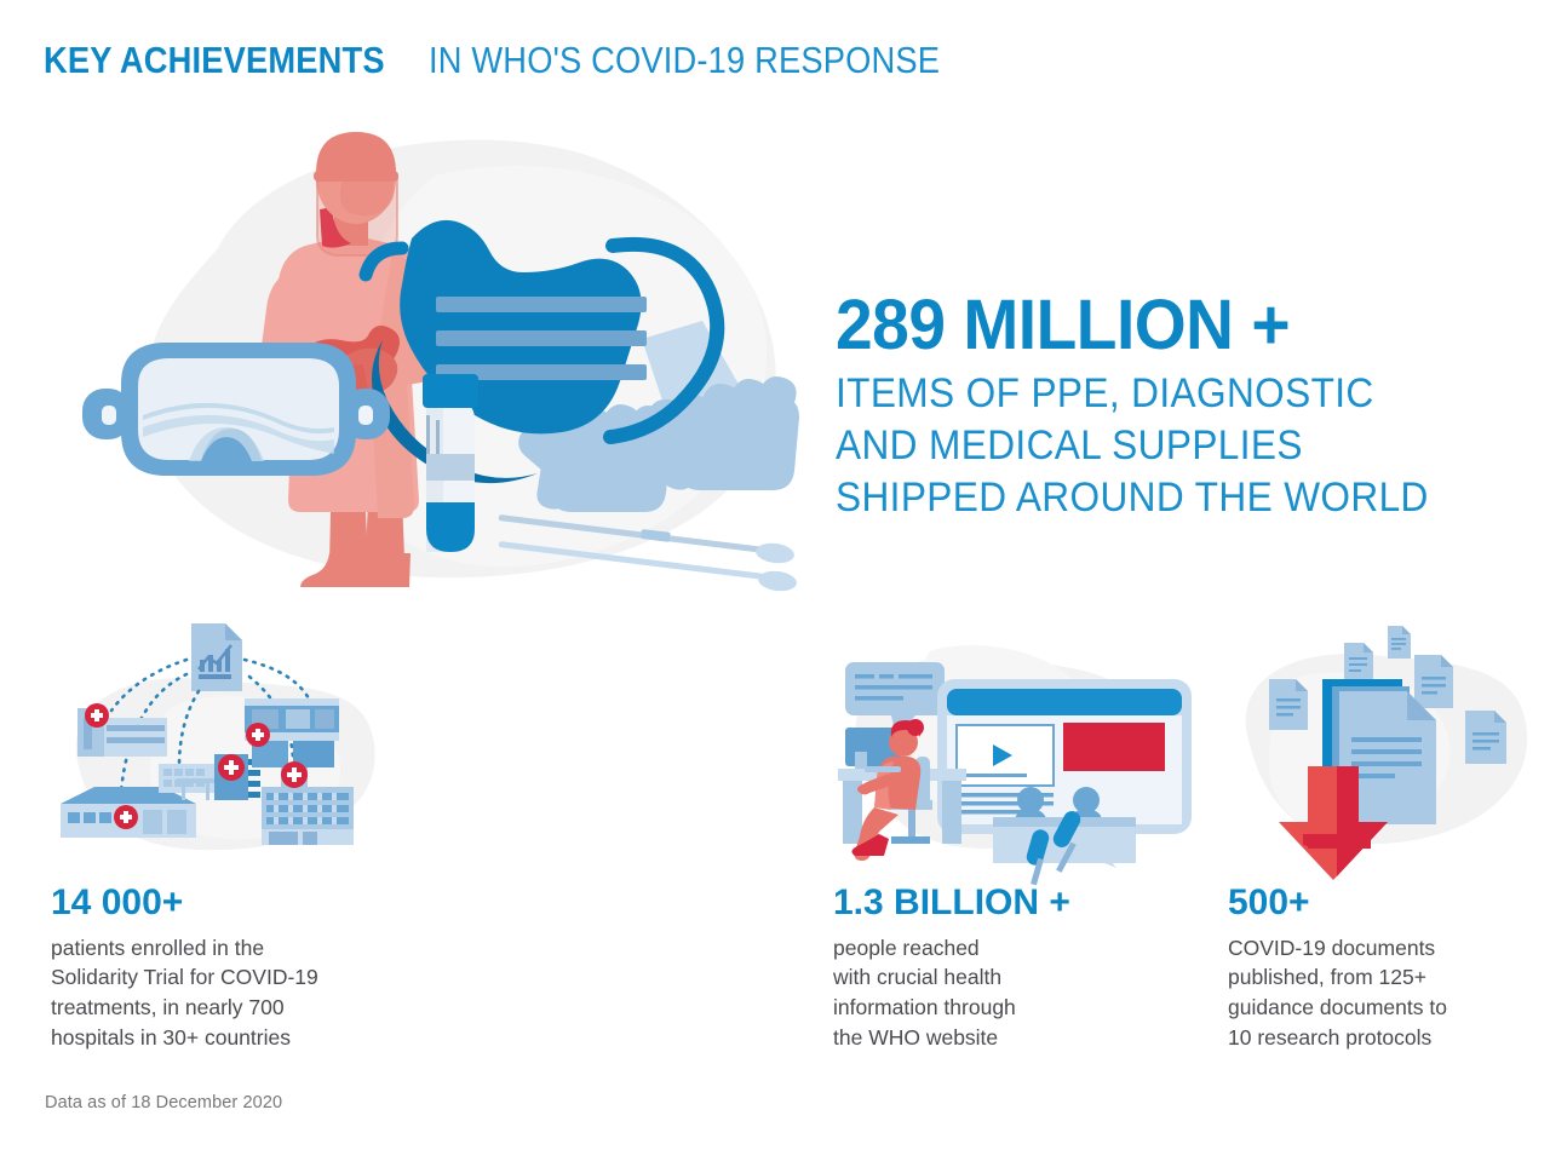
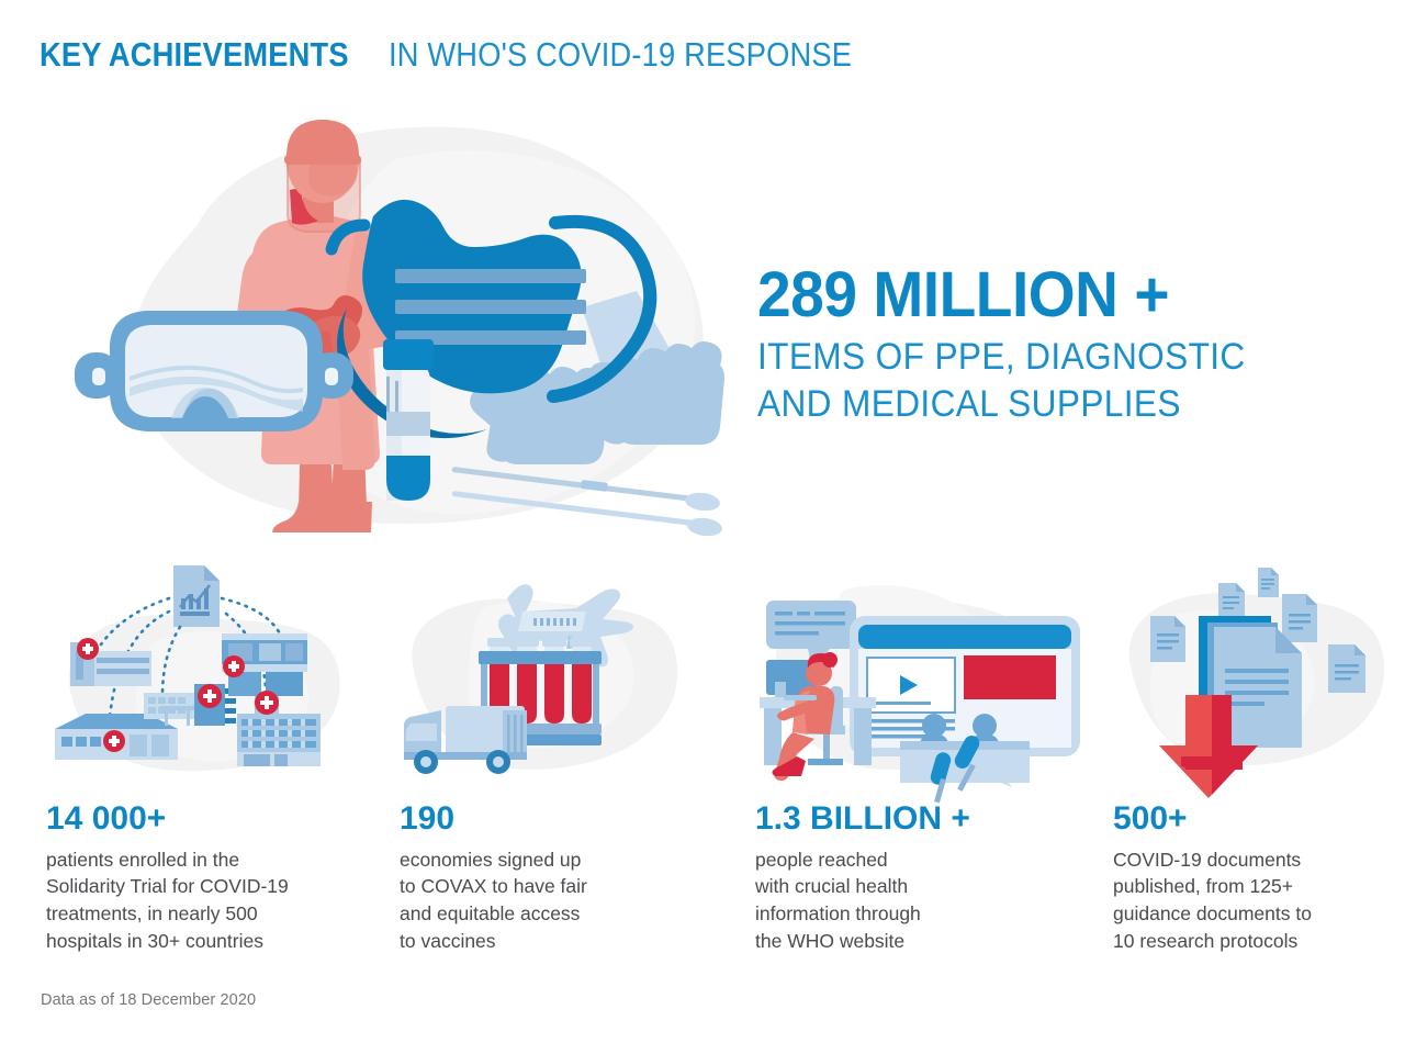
  KEY ACHIEVEMENTS IN WHO'S COVID-19 RESPONSE
  289 MILLION +
  ITEMS OF PPE, DIAGNOSTIC
  AND MEDICAL SUPPLIES
- SHIPPED AROUND THE WORLD
  14 000+
  patients enrolled in the
  Solidarity Trial for COVID-19
- treatments, in nearly 700
+ treatments, in nearly 500
  hospitals in 30+ countries
+ 190
+ economies signed up
+ to COVAX to have fair
+ and equitable access
+ to vaccines
  1.3 BILLION +
  people reached
  with crucial health
  information through
  the WHO website
  500+
  COVID-19 documents
  published, from 125+
  guidance documents to
  10 research protocols
  Data as of 18 December 2020
